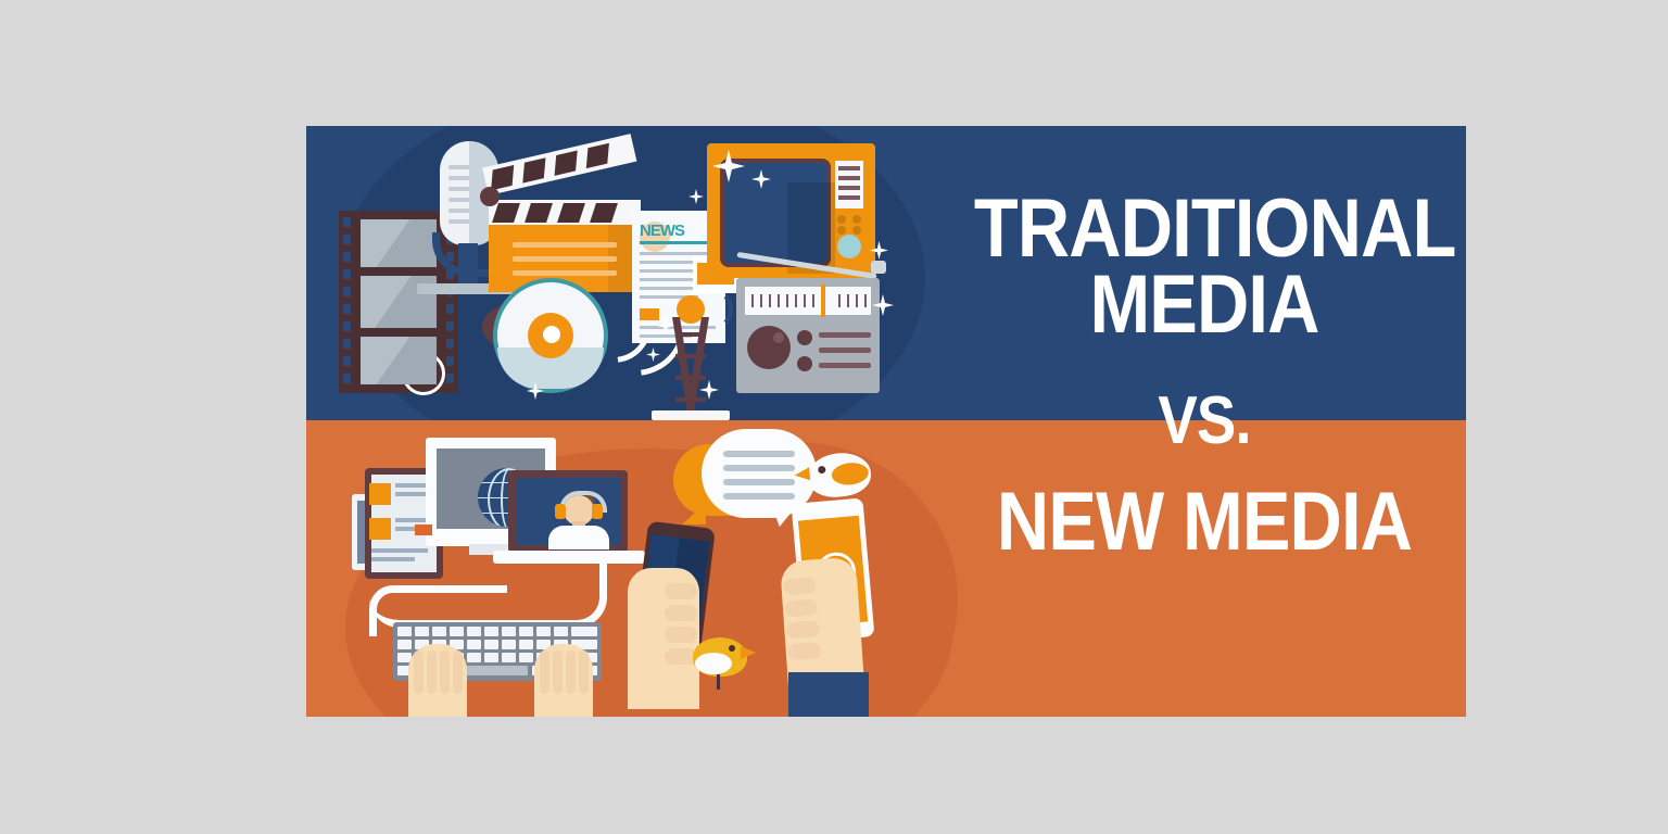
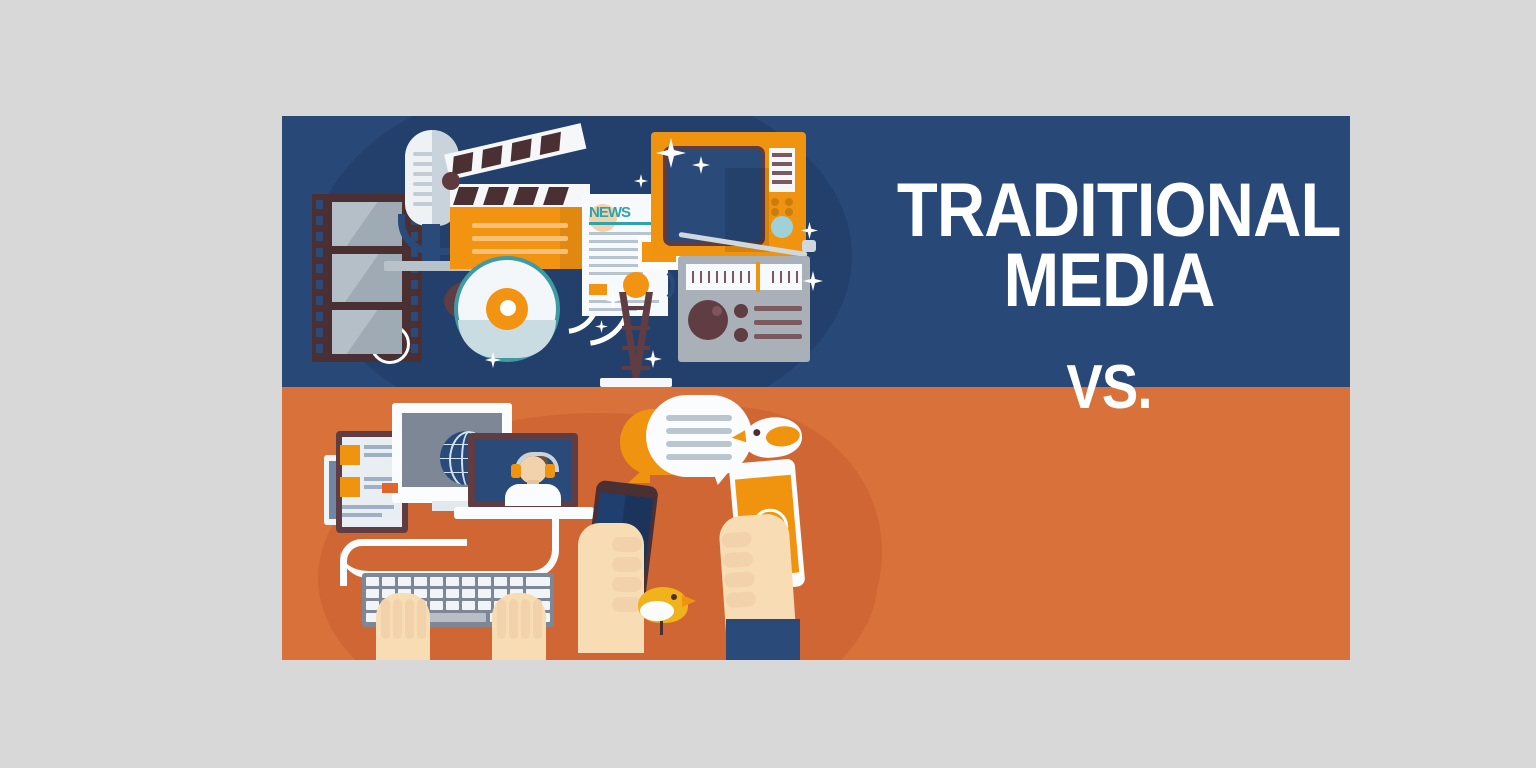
  NEWS
  TRADITIONAL
  MEDIA
  VS.
- NEW MEDIA
